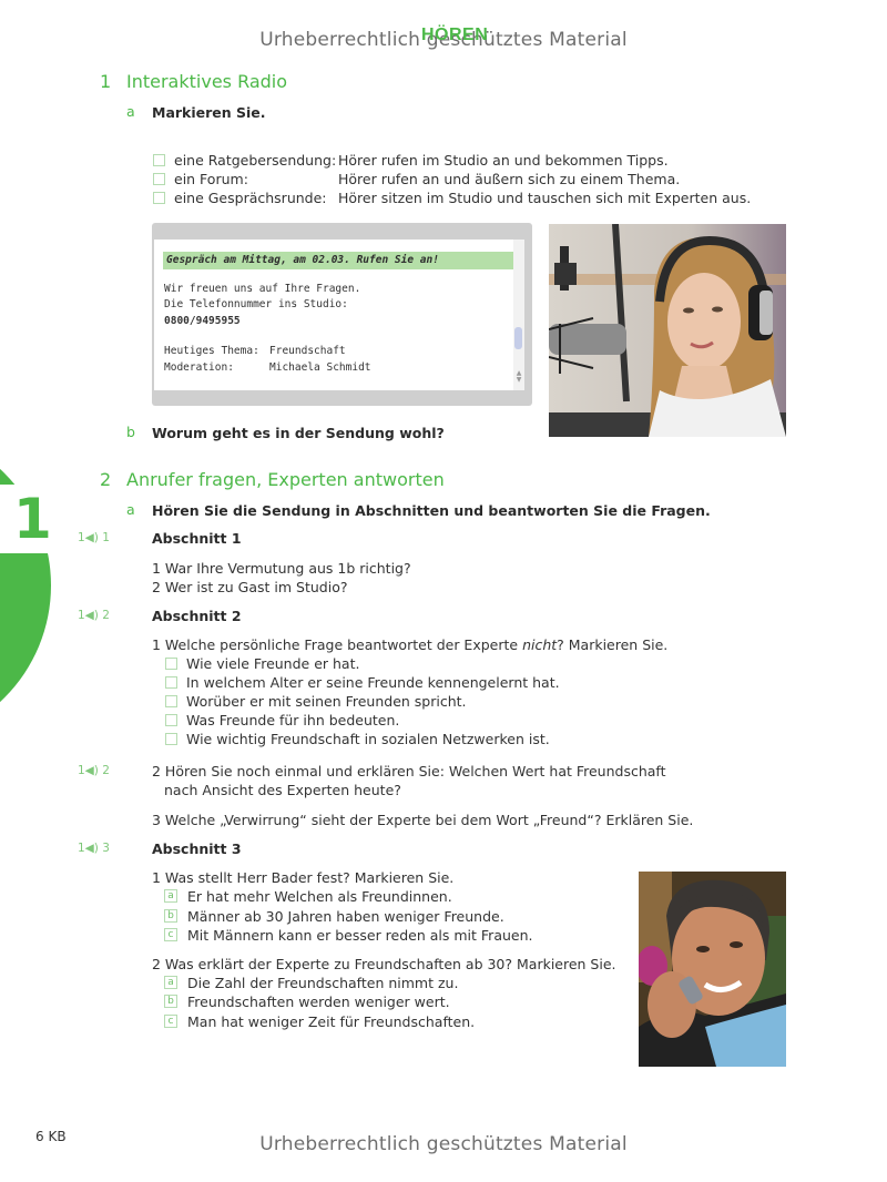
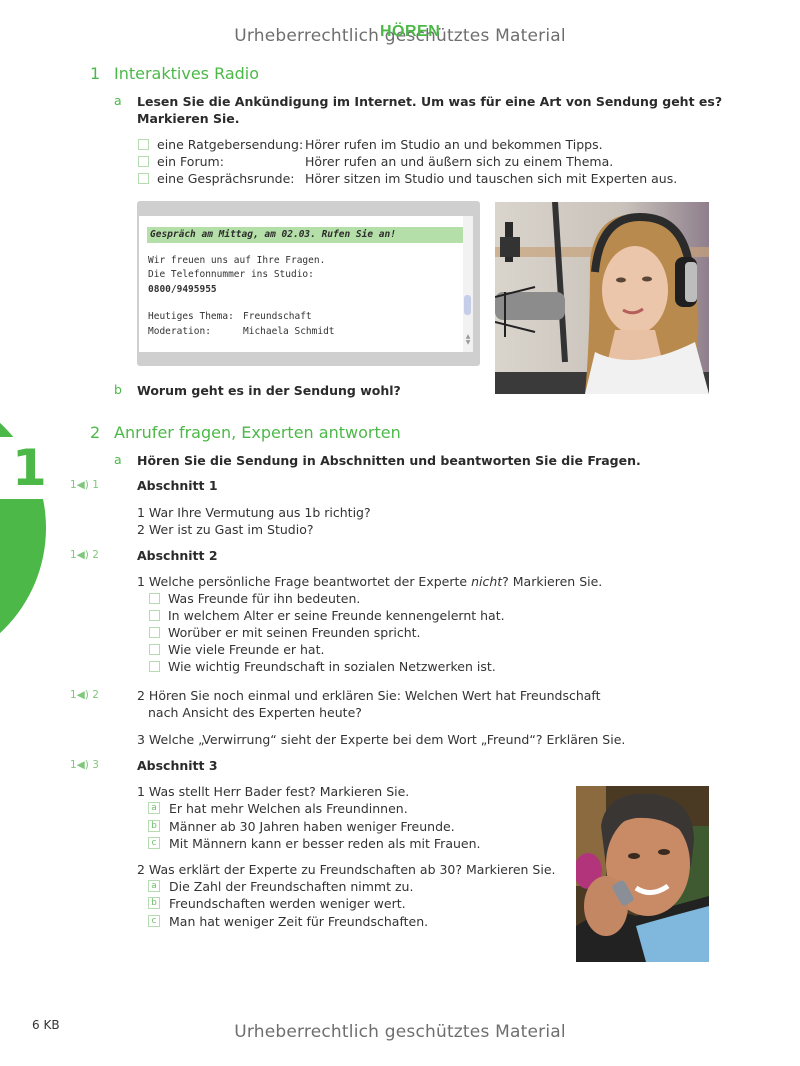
  Urheberrechtlich geschütztes Material
  HÖREN
  1
  1
  Interaktives Radio
  a
+ Lesen Sie die Ankündigung im Internet. Um was für eine Art von Sendung geht es?
  Markieren Sie.
  eine Ratgebersendung:
  Hörer rufen im Studio an und bekommen Tipps.
  ein Forum:
  Hörer rufen an und äußern sich zu einem Thema.
  eine Gesprächsrunde:
  Hörer sitzen im Studio und tauschen sich mit Experten aus.
  Gespräch am Mittag, am 02.03. Rufen Sie an!
  Wir freuen uns auf Ihre Fragen.
  Die Telefonnummer ins Studio:
  0800/9495955
  Heutiges Thema:
  Freundschaft
  Moderation:
  Michaela Schmidt
  b
  Worum geht es in der Sendung wohl?
  2
  Anrufer fragen, Experten antworten
  a
  Hören Sie die Sendung in Abschnitten und beantworten Sie die Fragen.
  1◀) 1
  Abschnitt 1
  1 War Ihre Vermutung aus 1b richtig?
  2 Wer ist zu Gast im Studio?
  1◀) 2
  Abschnitt 2
  1 Welche persönliche Frage beantwortet der Experte nicht? Markieren Sie.
- Wie viele Freunde er hat.
+ Was Freunde für ihn bedeuten.
  In welchem Alter er seine Freunde kennengelernt hat.
  Worüber er mit seinen Freunden spricht.
- Was Freunde für ihn bedeuten.
+ Wie viele Freunde er hat.
  Wie wichtig Freundschaft in sozialen Netzwerken ist.
  1◀) 2
  2 Hören Sie noch einmal und erklären Sie: Welchen Wert hat Freundschaft
  nach Ansicht des Experten heute?
  3 Welche „Verwirrung“ sieht der Experte bei dem Wort „Freund“? Erklären Sie.
  1◀) 3
  Abschnitt 3
  1 Was stellt Herr Bader fest? Markieren Sie.
  a
  Er hat mehr Welchen als Freundinnen.
  b
  Männer ab 30 Jahren haben weniger Freunde.
  c
  Mit Männern kann er besser reden als mit Frauen.
  2 Was erklärt der Experte zu Freundschaften ab 30? Markieren Sie.
  a
  Die Zahl der Freundschaften nimmt zu.
  b
  Freundschaften werden weniger wert.
  c
  Man hat weniger Zeit für Freundschaften.
  6 KB
  Urheberrechtlich geschütztes Material
